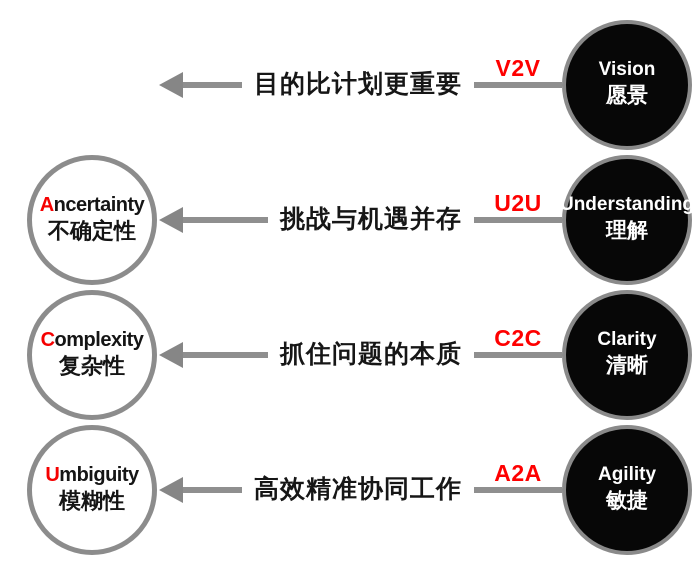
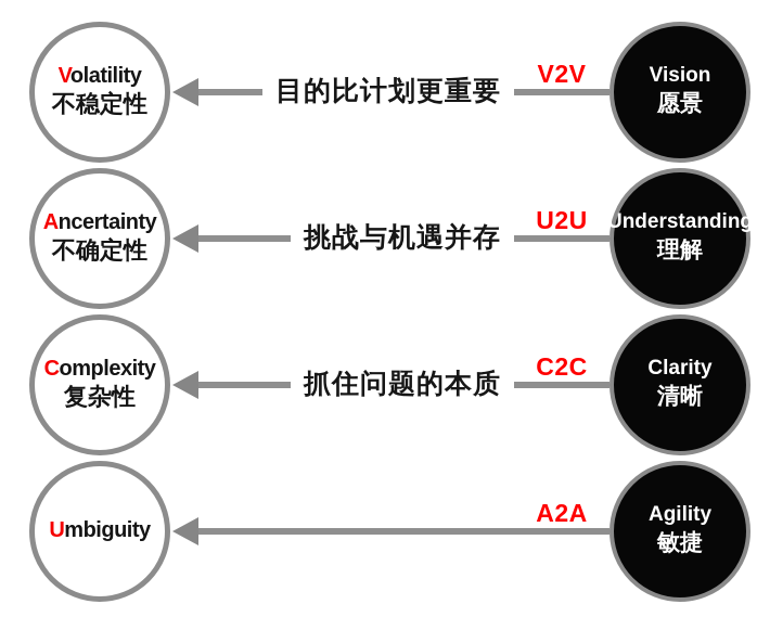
+ Volatility
+ 不稳定性
  目的比计划更重要
  V2V
  Vision
  愿景
  Ancertainty
  不确定性
  挑战与机遇并存
  U2U
  Understanding
  理解
  Complexity
  复杂性
  抓住问题的本质
  C2C
  Clarity
  清晰
  Umbiguity
- 模糊性
- 高效精准协同工作
  A2A
  Agility
  敏捷
